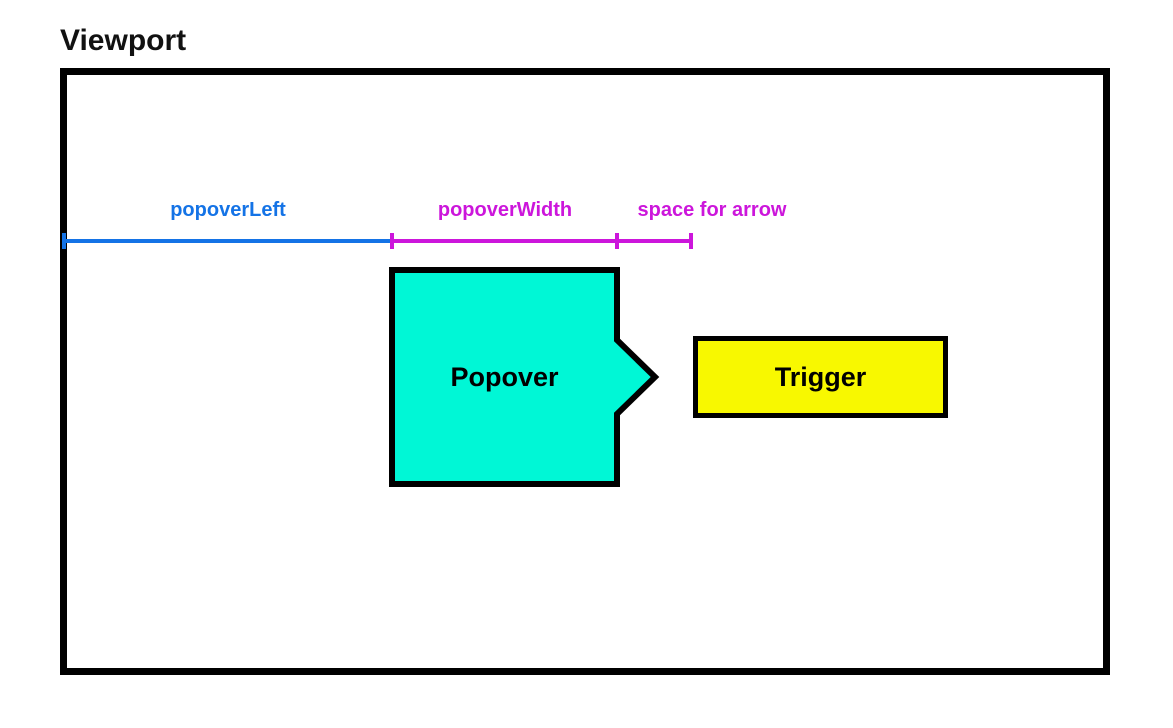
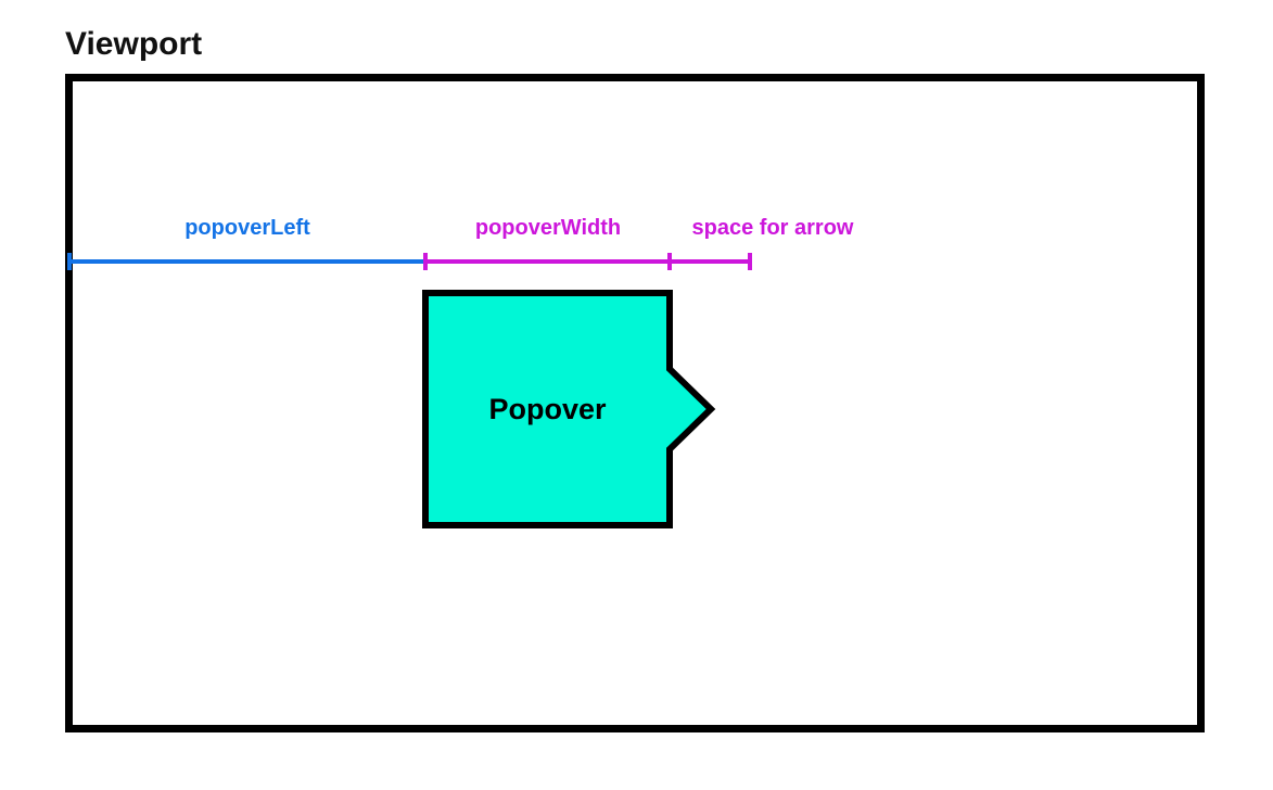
  Viewport
  popoverLeft
  popoverWidth
  space for arrow
  Popover
- Trigger
